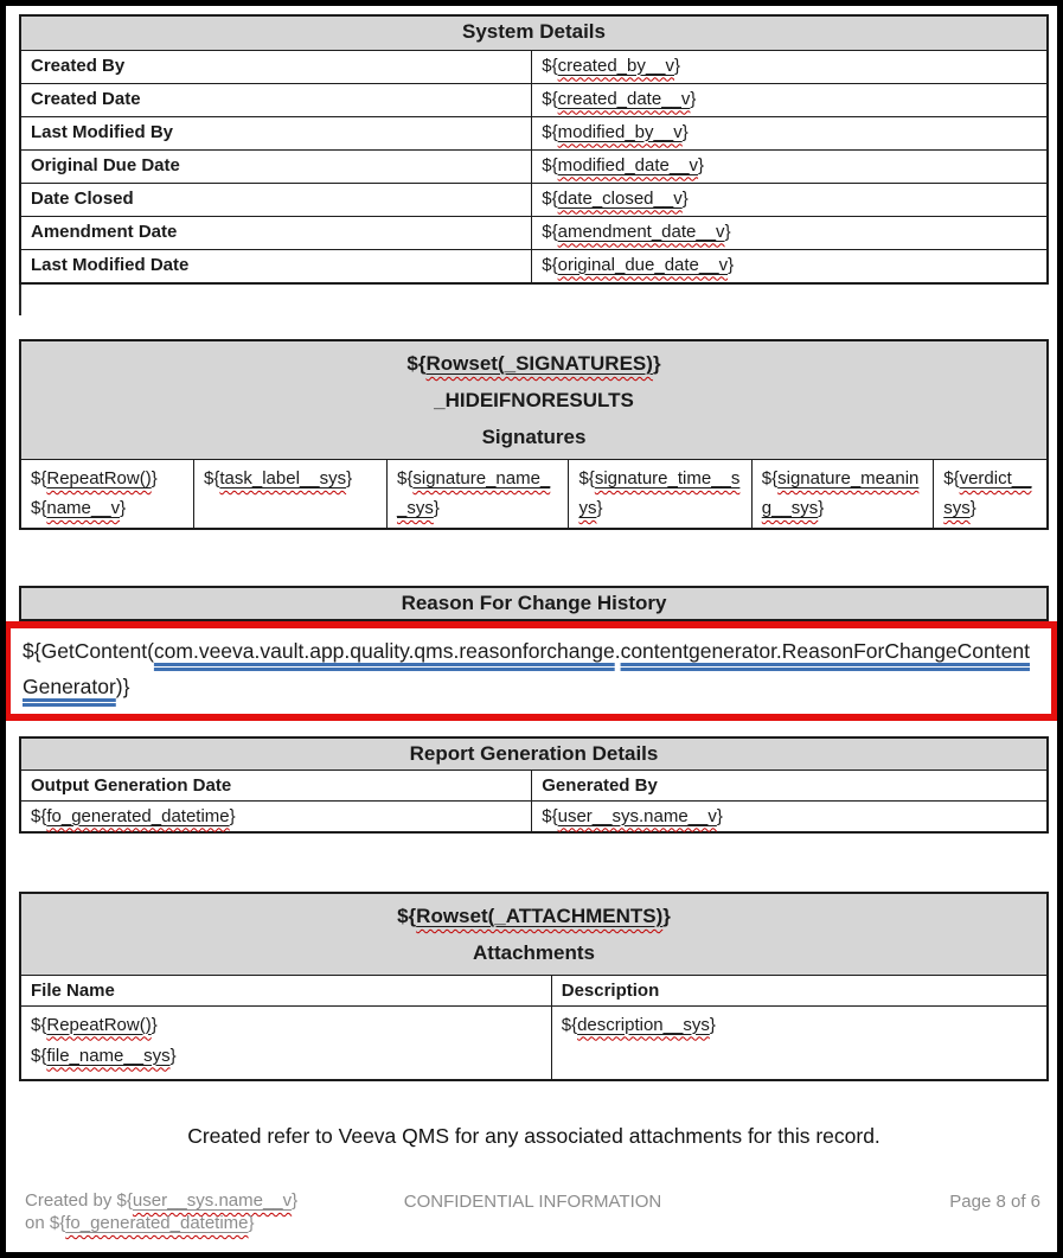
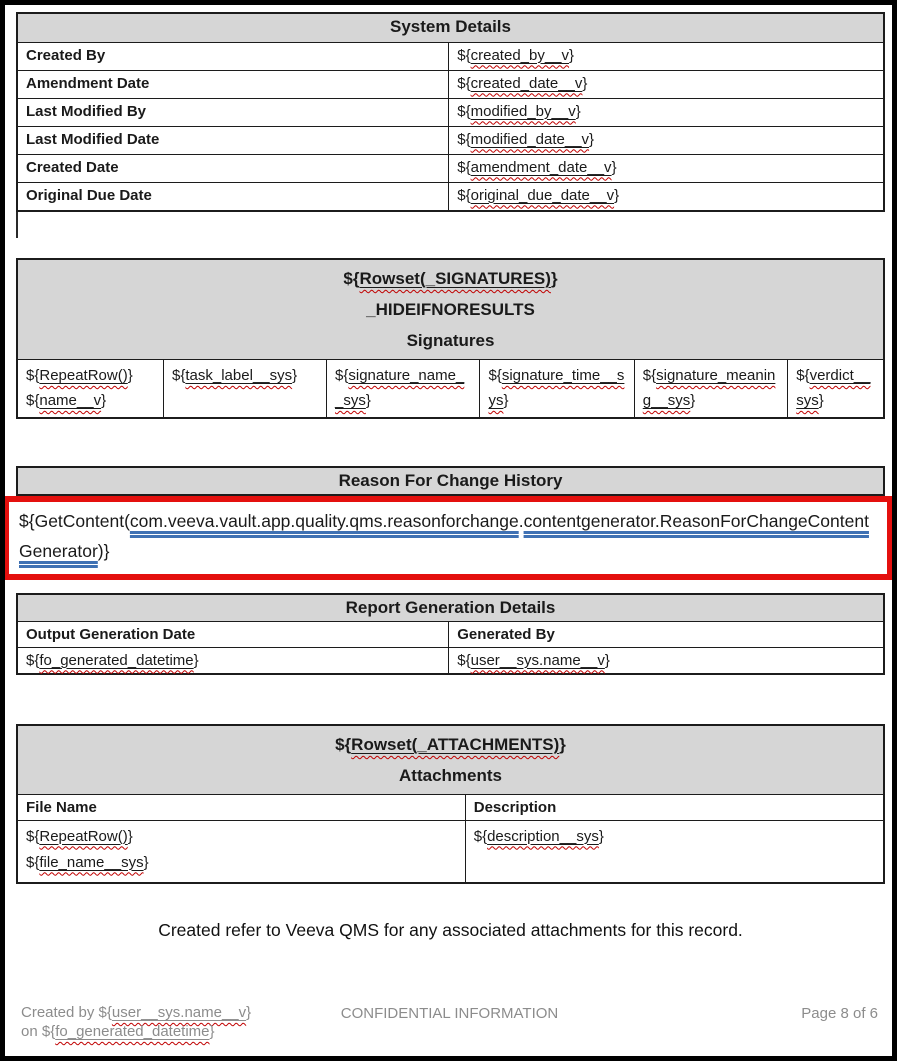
  System Details
  Created By	${created_by__v}
- Created Date	${created_date__v}
+ Amendment Date	${created_date__v}
  Last Modified By	${modified_by__v}
- Original Due Date	${modified_date__v}
+ Last Modified Date	${modified_date__v}
- Date Closed	${date_closed__v}
- Amendment Date	${amendment_date__v}
+ Created Date	${amendment_date__v}
- Last Modified Date	${original_due_date__v}
+ Original Due Date	${original_due_date__v}
  ${Rowset(_SIGNATURES)} _HIDEIFNORESULTS Signatures
  ${RepeatRow()}${name__v}	${task_label__sys}	${signature_name__sys}	${signature_time__sys}	${signature_meaning__sys}	${verdict__sys}
  Reason For Change History
  ${GetContent(com.veeva.vault.app.quality.qms.reasonforchange.contentgenerator.ReasonForChangeContentGenerator)}
  Report Generation Details
  Output Generation Date	Generated By
  ${fo_generated_datetime}	${user__sys.name__v}
  ${Rowset(_ATTACHMENTS)} Attachments
  File Name	Description
  ${RepeatRow()}${file_name__sys}	${description__sys}
  Created refer to Veeva QMS for any associated attachments for this record.
  Created by ${user__sys.name__v}
  on ${fo_generated_datetime}
  CONFIDENTIAL INFORMATION
  Page 8 of 6
